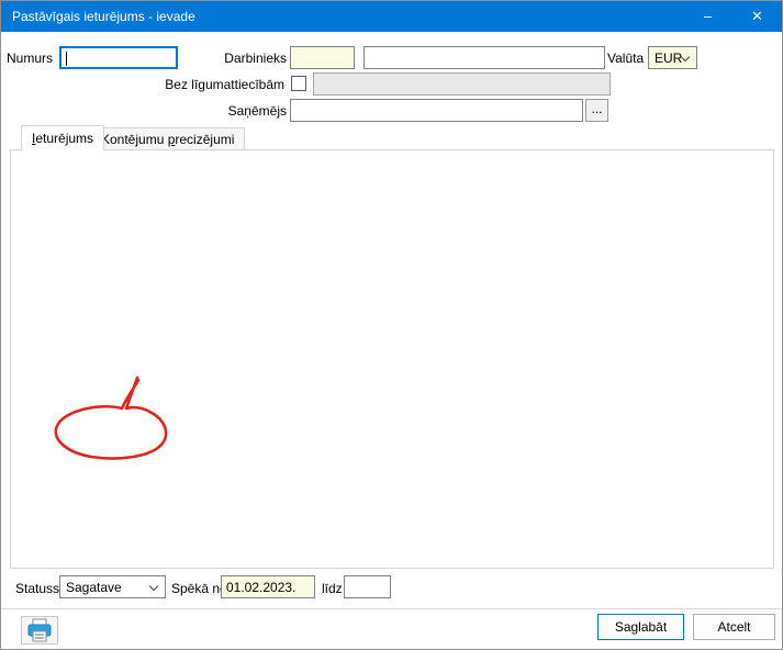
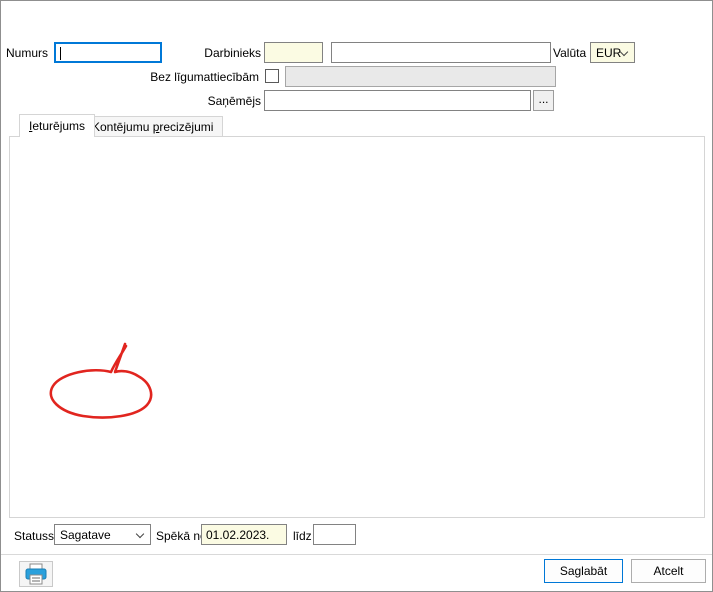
- Pastāvīgais ieturējums - ievade
- –
- ✕
  Numurs
  Darbinieks
  Valūta
  EUR
  Bez līgumattiecībām
  Saņēmējs
  ...
  Ieturējums
  Kontējumu precizējumi
  Statuss
  Sagatave
  Spēkā n
  01.02.2023.
  līdz
  Saglabāt
  Atcelt
